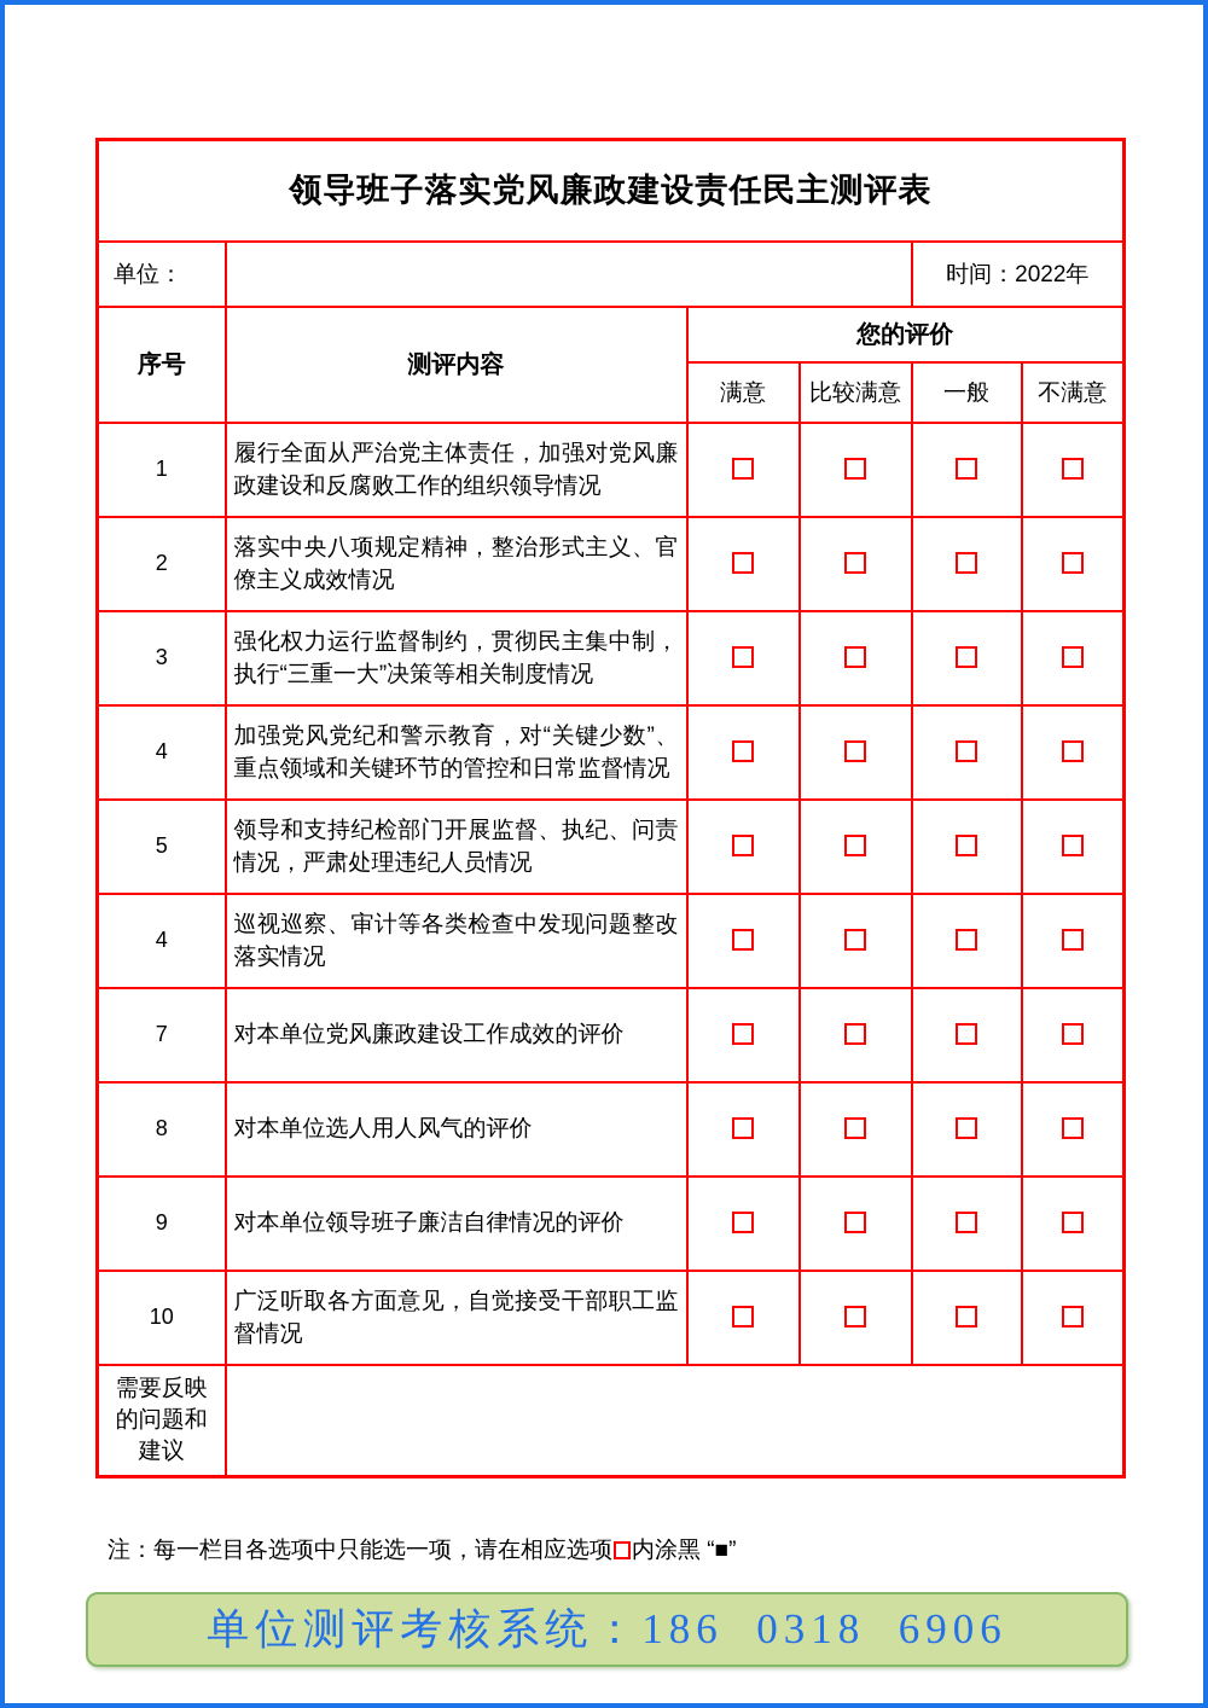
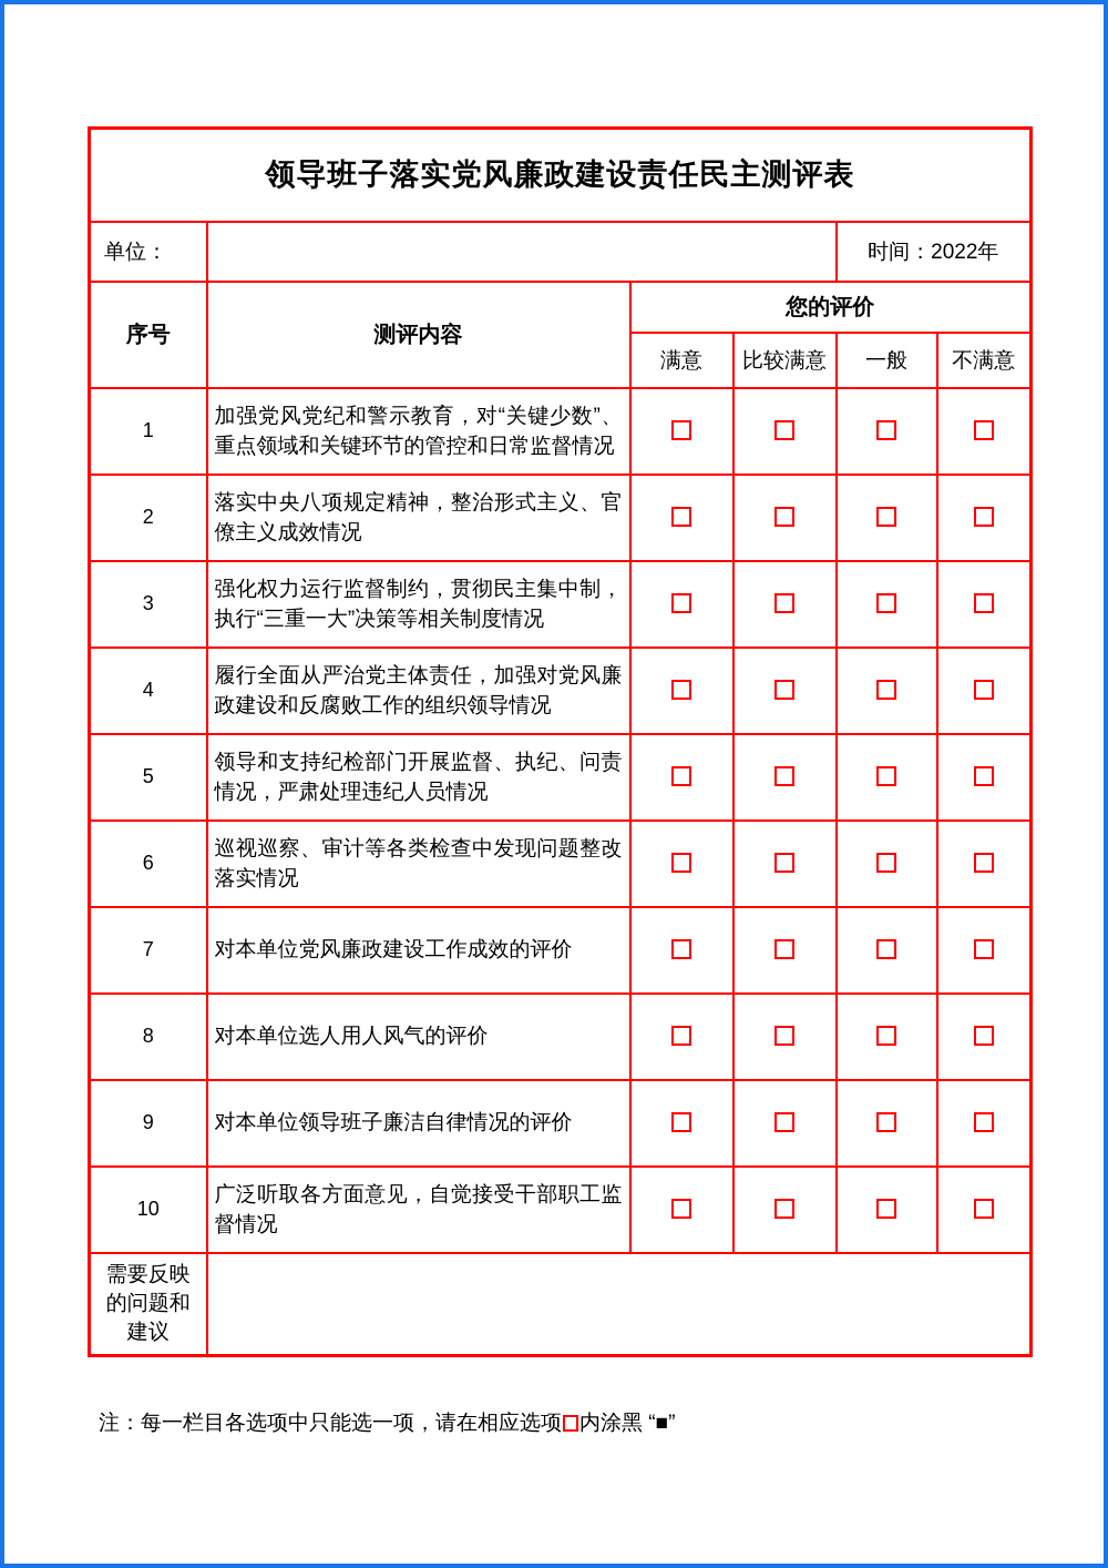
  领导班子落实党风廉政建设责任民主测评表
  单位：		时间：2022年
  序号	测评内容	您的评价
  满意	比较满意	一般	不满意
- 1	履行全面从严治党主体责任，加强对党风廉政建设和反腐败工作的组织领导情况
+ 1	加强党风党纪和警示教育，对“关键少数”、重点领域和关键环节的管控和日常监督情况
  2	落实中央八项规定精神，整治形式主义、官僚主义成效情况
  3	强化权力运行监督制约，贯彻民主集中制，执行“三重一大”决策等相关制度情况
- 4	加强党风党纪和警示教育，对“关键少数”、重点领域和关键环节的管控和日常监督情况
+ 4	履行全面从严治党主体责任，加强对党风廉政建设和反腐败工作的组织领导情况
  5	领导和支持纪检部门开展监督、执纪、问责情况，严肃处理违纪人员情况
- 4	巡视巡察、审计等各类检查中发现问题整改落实情况
+ 6	巡视巡察、审计等各类检查中发现问题整改落实情况
  7	对本单位党风廉政建设工作成效的评价
  8	对本单位选人用人风气的评价
  9	对本单位领导班子廉洁自律情况的评价
  10	广泛听取各方面意见，自觉接受干部职工监督情况
  需要反映的问题和建议
  注：每一栏目各选项中只能选一项，请在相应选项 内涂黑 “■”
- 单位测评考核系统：186 0318 6906
